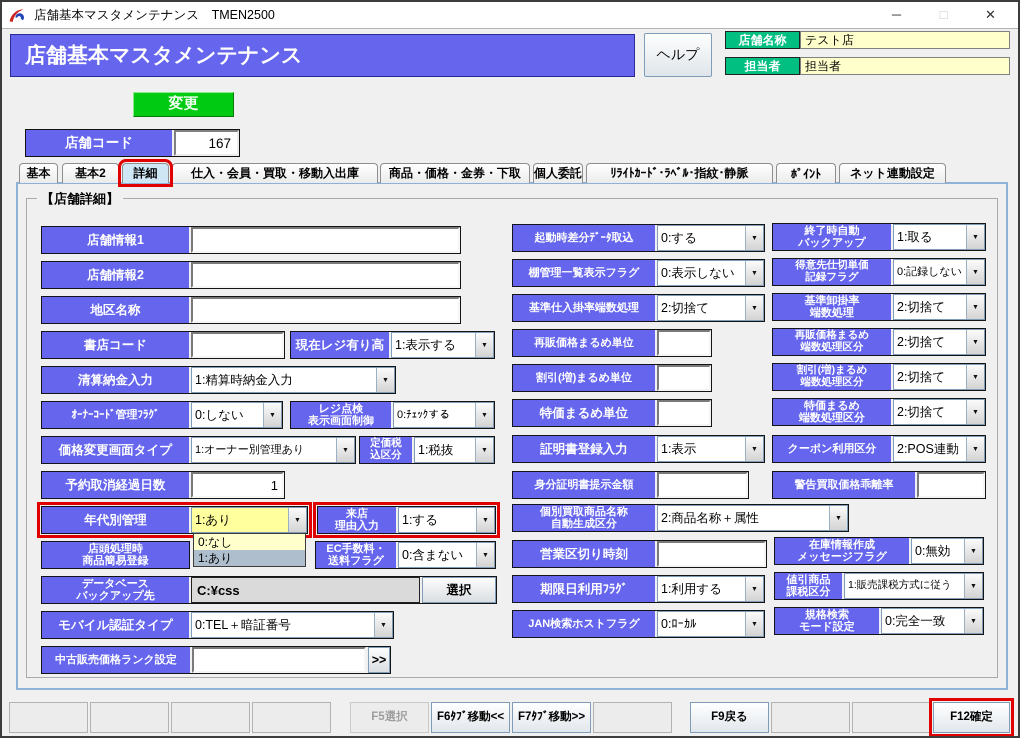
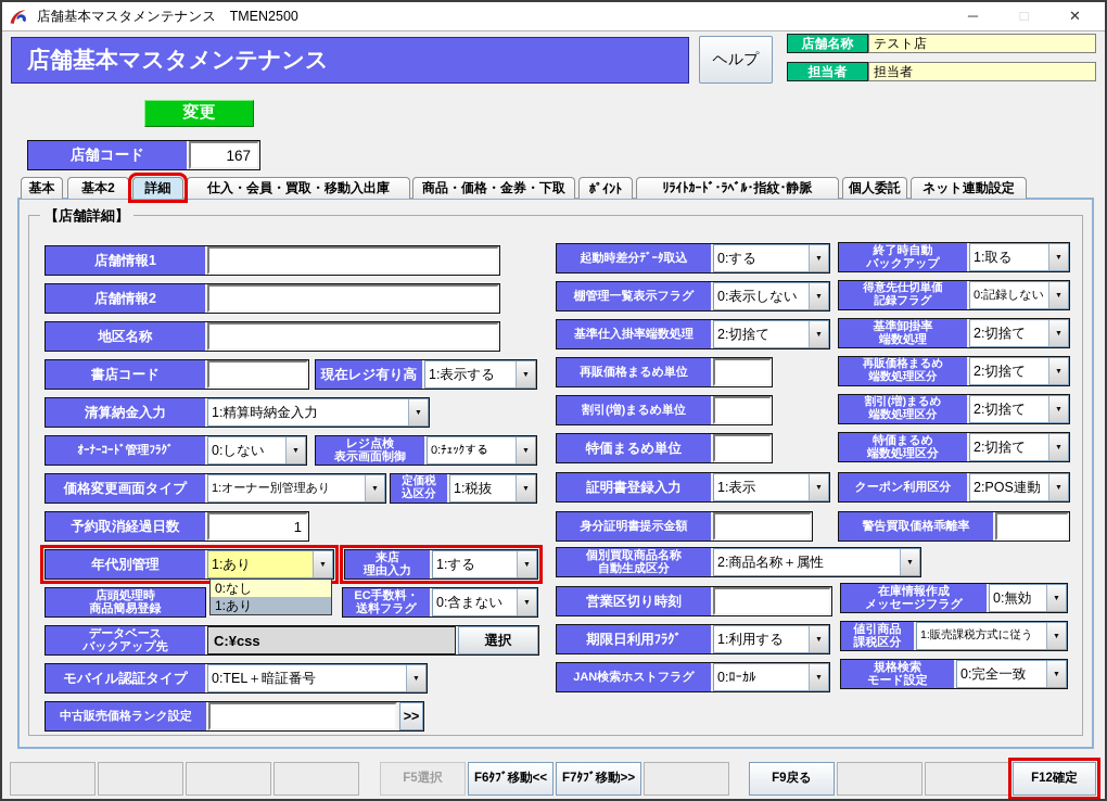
  店舗基本マスタメンテナンス TMEN2500
  ─
  □
  ✕
  店舗基本マスタメンテナンス
  ヘルプ
  店舗名称
  テスト店
  担当者
  担当者
  変更
  店舗コード
  167
  基本
  基本2
  詳細
  仕入・会員・買取・移動入出庫
  商品・価格・金券・下取
- 個人委託
+ ﾎﾟｲﾝﾄ
  ﾘﾗｲﾄｶｰﾄﾞ･ﾗﾍﾞﾙ･指紋･静脈
- ﾎﾟｲﾝﾄ
+ 個人委託
  ネット連動設定
  【店舗詳細】
  店舗情報1
  店舗情報2
  地区名称
  書店コード
  現在レジ有り高
  1:表示する
  清算納金入力
  1:精算時納金入力
  ｵｰﾅｰｺｰﾄﾞ管理ﾌﾗｸﾞ
  0:しない
  レジ点検
  表示画面制御
  0:ﾁｪｯｸする
  価格変更画面タイプ
  1:オーナー別管理あり
  定価税
  込区分
  1:税抜
  予約取消経過日数
  1
  年代別管理
  1:あり
  来店
  理由入力
  1:する
  店頭処理時
  商品簡易登録
  0:なし
  1:あり
  EC手数料・
  送料フラグ
  0:含まない
  データベース
  バックアップ先
  C:¥css
  選択
  モバイル認証タイプ
  0:TEL＋暗証番号
  中古販売価格ランク設定
  >>
  起動時差分ﾃﾞｰﾀ取込
  0:する
  棚管理一覧表示フラグ
  0:表示しない
  基準仕入掛率端数処理
  2:切捨て
  再販価格まるめ単位
  割引(増)まるめ単位
  特価まるめ単位
  証明書登録入力
  1:表示
  身分証明書提示金額
  個別買取商品名称
  自動生成区分
  2:商品名称＋属性
  営業区切り時刻
  期限日利用ﾌﾗｸﾞ
  1:利用する
  JAN検索ホストフラグ
  0:ﾛｰｶﾙ
  終了時自動
  バックアップ
  1:取る
  得意先仕切単価
  記録フラグ
  0:記録しない
  基準卸掛率
  端数処理
  2:切捨て
  再販価格まるめ
  端数処理区分
  2:切捨て
  割引(増)まるめ
  端数処理区分
  2:切捨て
  特価まるめ
  端数処理区分
  2:切捨て
  クーポン利用区分
  2:POS連動
  警告買取価格乖離率
  在庫情報作成
  メッセージフラグ
  0:無効
  値引商品
  課税区分
  1:販売課税方式に従う
  規格検索
  モード設定
  0:完全一致
  F5選択
  F6ﾀﾌﾞ移動<<
  F7ﾀﾌﾞ移動>>
  F9戻る
  F12確定
